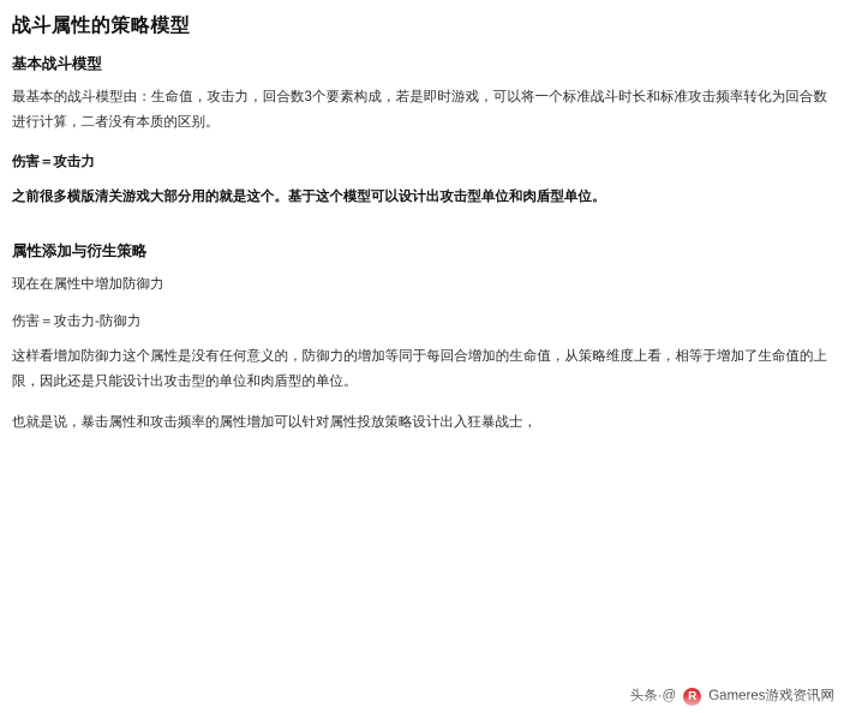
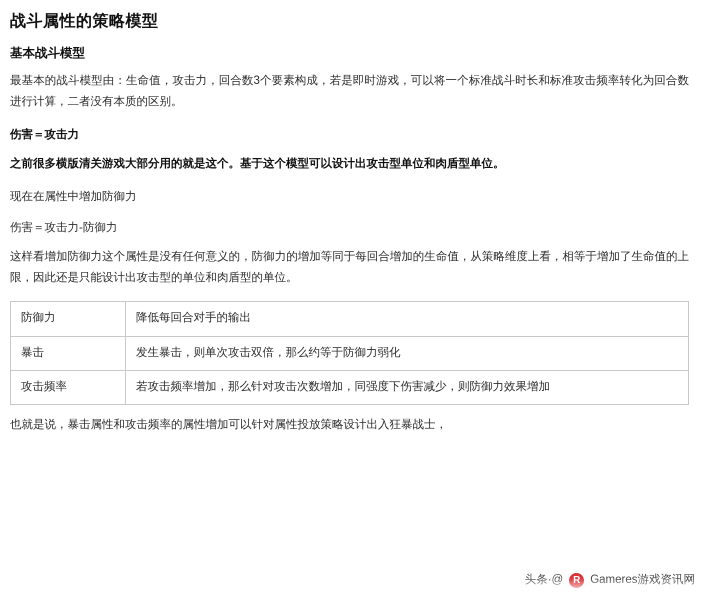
  战斗属性的策略模型
  基本战斗模型
  最基本的战斗模型由：生命值，攻击力，回合数3个要素构成，若是即时游戏，可以将一个标准战斗时长和标准攻击频率转化为回合数进行计算，二者没有本质的区别。
  伤害＝攻击力
  之前很多横版清关游戏大部分用的就是这个。基于这个模型可以设计出攻击型单位和肉盾型单位。
- 属性添加与衍生策略
  现在在属性中增加防御力
  伤害＝攻击力-防御力
  这样看增加防御力这个属性是没有任何意义的，防御力的增加等同于每回合增加的生命值，从策略维度上看，相等于增加了生命值的上限，因此还是只能设计出攻击型的单位和肉盾型的单位。
+ 防御力	降低每回合对手的输出
+ 暴击	发生暴击，则单次攻击双倍，那么约等于防御力弱化
+ 攻击频率	若攻击频率增加，那么针对攻击次数增加，同强度下伤害减少，则防御力效果增加
  也就是说，暴击属性和攻击频率的属性增加可以针对属性投放策略设计出入狂暴战士，
